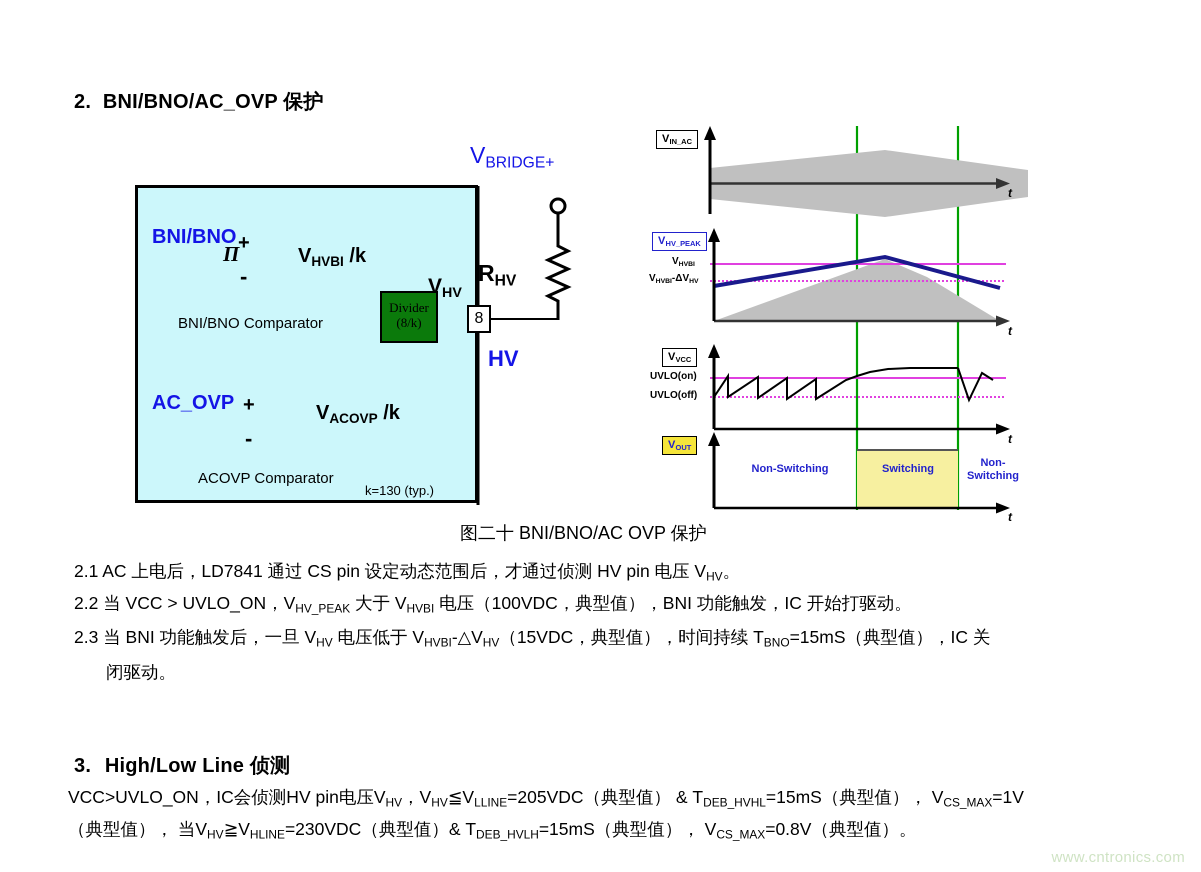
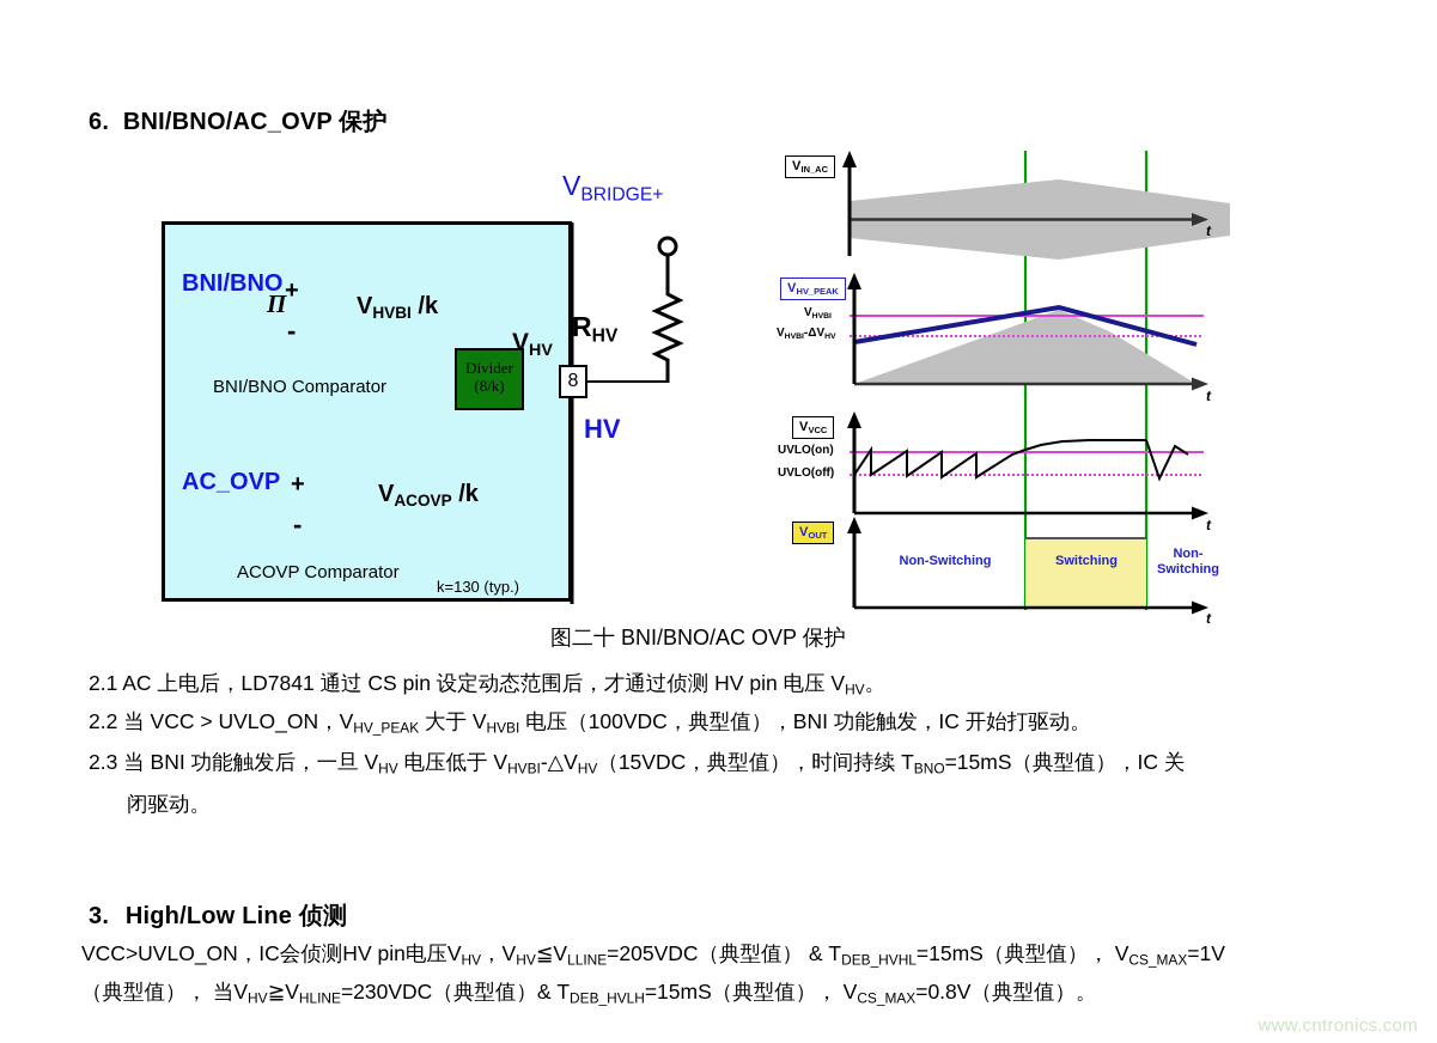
- 2. BNI/BNO/AC_OVP 保护
+ 6. BNI/BNO/AC_OVP 保护
  BNI/BNO
  AC_OVP
  VBRIDGE+
  RHV
  VHV
  HV
  VHVBI /k
  VACOVP /k
  BNI/BNO Comparator
  ACOVP Comparator
  k=130 (typ.)
  Divider
  (8/k)
  8
  +
  -
  +
  -
  Π
  VIN_AC
  t
  VHV_PEAK
  t
  VVCC
  UVLO(on)
  UVLO(off)
  t
  VOUT
  Non-Switching
  Switching
  Non-
  Switching
  t
  图二十 BNI/BNO/AC OVP 保护
  2.1 AC 上电后，LD7841 通过 CS pin 设定动态范围后，才通过侦测 HV pin 电压 VHV。
  2.2 当 VCC > UVLO_ON，VHV_PEAK 大于 VHVBI 电压（100VDC，典型值），BNI 功能触发，IC 开始打驱动。
  2.3 当 BNI 功能触发后，一旦 VHV 电压低于 VHVBI-△VHV（15VDC，典型值），时间持续 TBNO=15mS（典型值），IC 关
  闭驱动。
  3. High/Low Line 侦测
  VCC>UVLO_ON，IC会侦测HV pin电压VHV，VHV≦VLLINE=205VDC（典型值） & TDEB_HVHL=15mS（典型值）， VCS_MAX=1V
  （典型值）， 当VHV≧VHLINE=230VDC（典型值）& TDEB_HVLH=15mS（典型值）， VCS_MAX=0.8V（典型值）。
  www.cntronics.com
